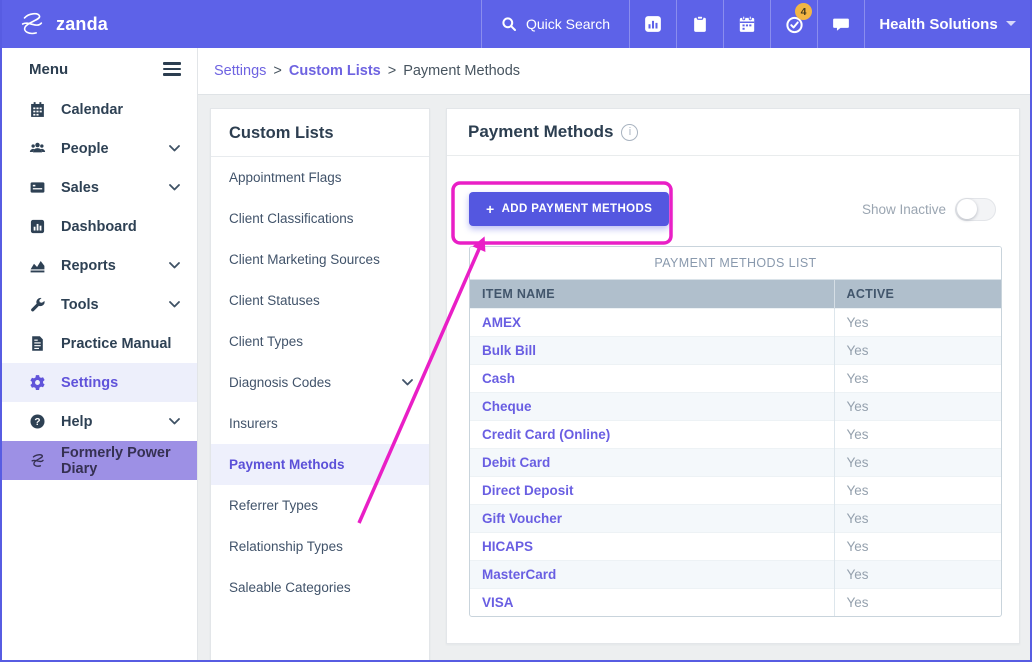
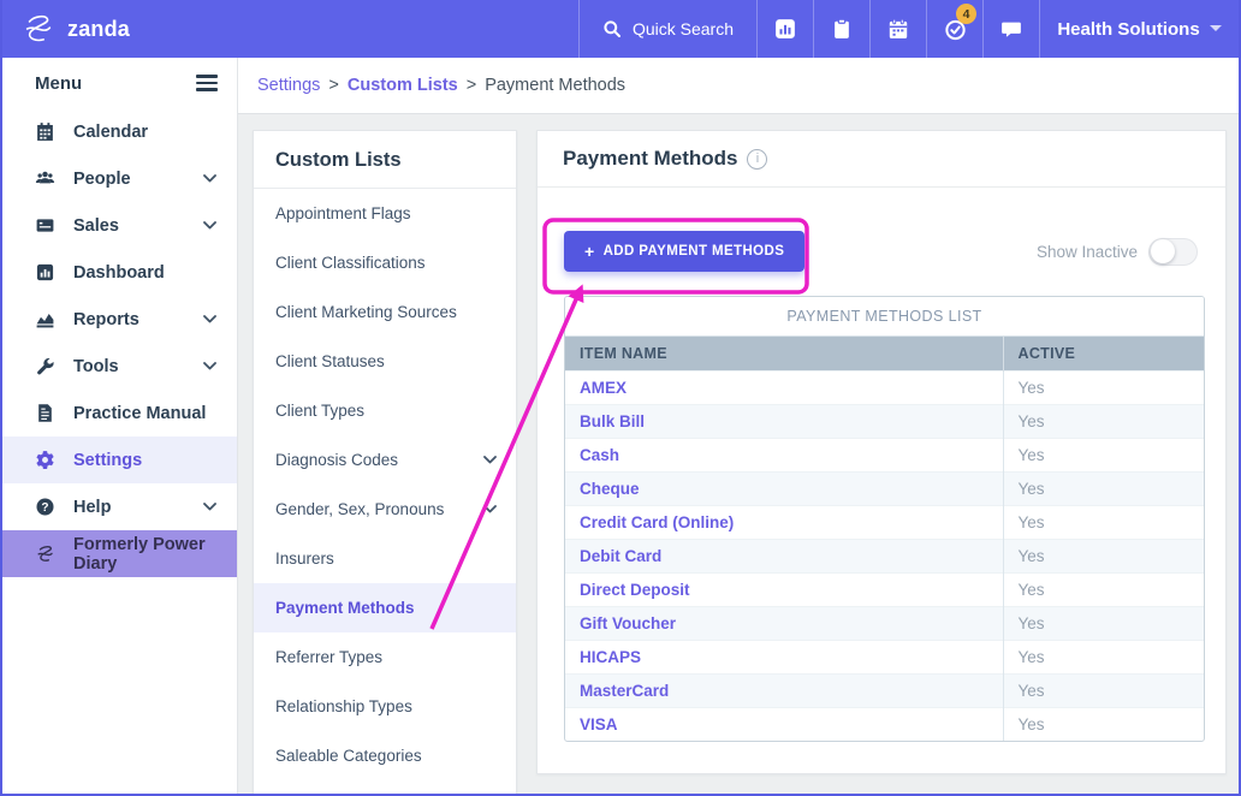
  zanda
  Quick Search
  4
  Health Solutions
  Menu
  Calendar
  People
  Sales
  Dashboard
  Reports
  Tools
  Practice Manual
  Settings
  ?
  Help
  Formerly Power Diary
  Settings
  >
  Custom Lists
  >
  Payment Methods
  Custom Lists
  Appointment Flags
  Client Classifications
  Client Marketing Sources
  Client Statuses
  Client Types
  Diagnosis Codes
+ Gender, Sex, Pronouns
  Insurers
  Payment Methods
  Referrer Types
  Relationship Types
  Saleable Categories
  Payment Methods
  i
  +
  ADD PAYMENT METHODS
  Show Inactive
  PAYMENT METHODS LIST
  ITEM NAME	ACTIVE
  AMEX	Yes
  Bulk Bill	Yes
  Cash	Yes
  Cheque	Yes
  Credit Card (Online)	Yes
  Debit Card	Yes
  Direct Deposit	Yes
  Gift Voucher	Yes
  HICAPS	Yes
  MasterCard	Yes
  VISA	Yes
